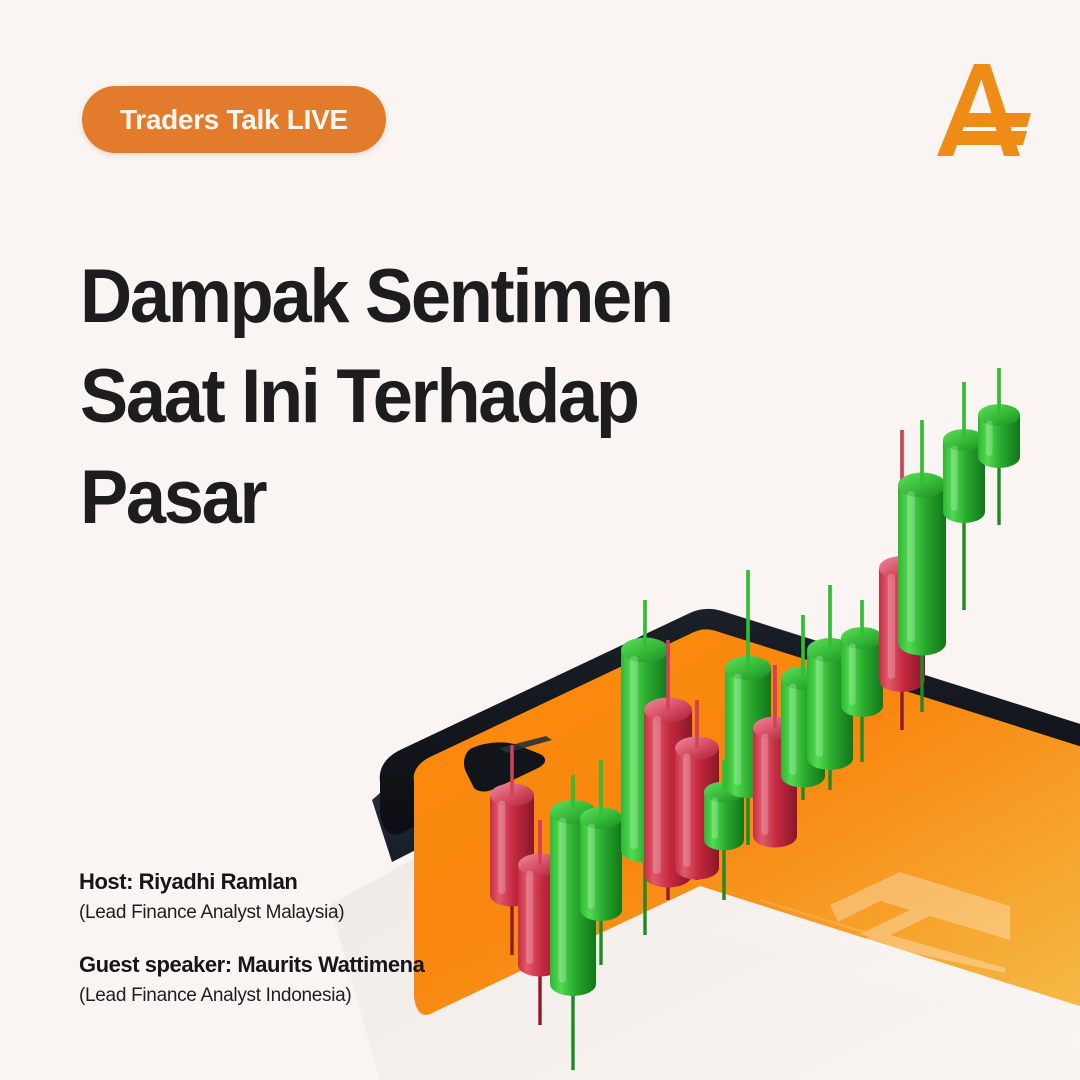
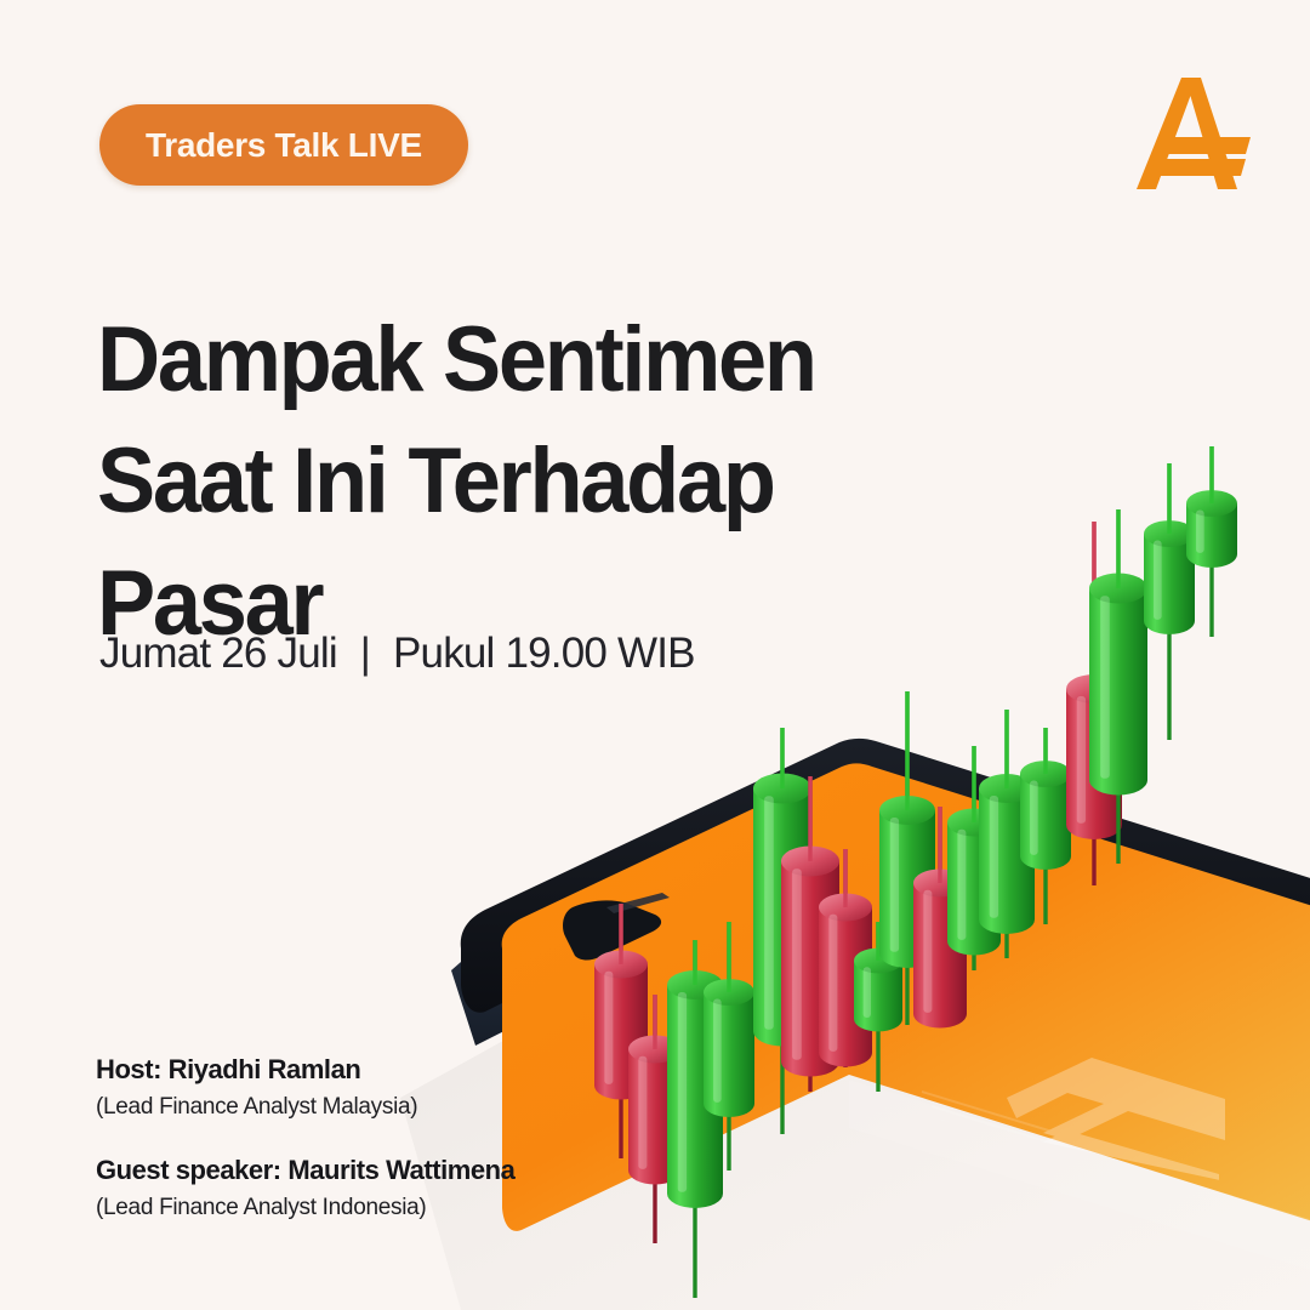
  Traders Talk LIVE
  Dampak Sentimen
  Saat Ini Terhadap
  Pasar
+ Jumat 26 Juli | Pukul 19.00 WIB
  Host: Riyadhi Ramlan
  (Lead Finance Analyst Malaysia)
  Guest speaker: Maurits Wattimena
  (Lead Finance Analyst Indonesia)
